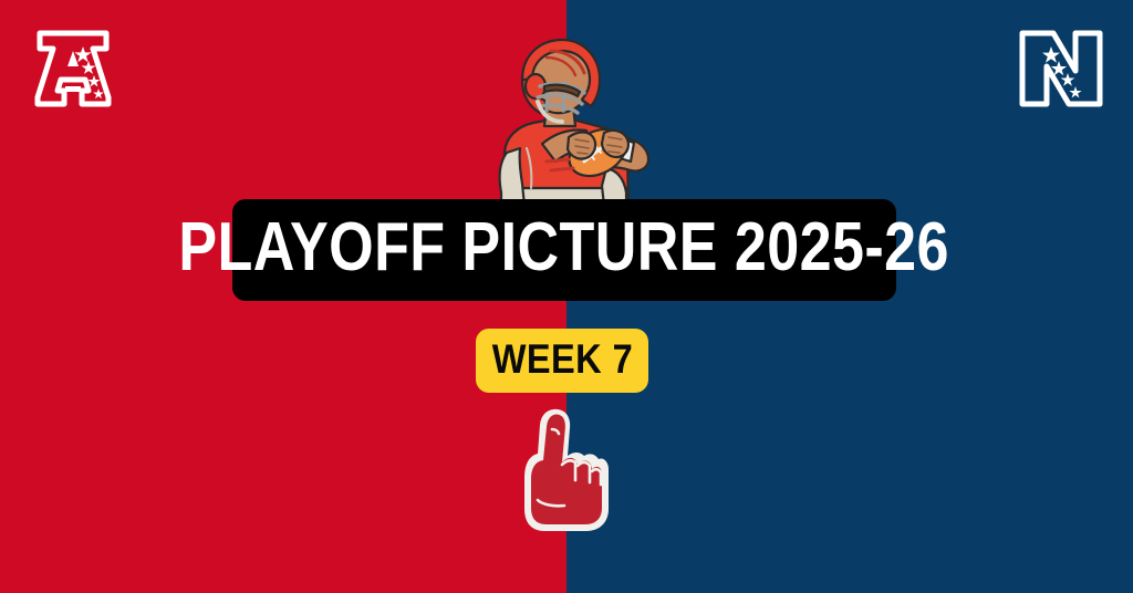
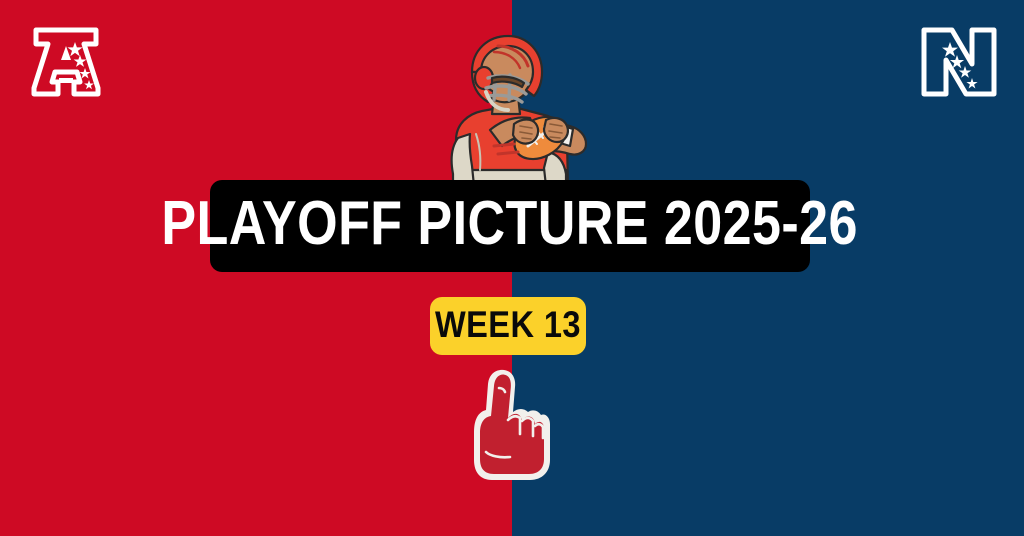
  PLAYOFF PICTURE 2025-26
- WEEK 7
+ WEEK 13
